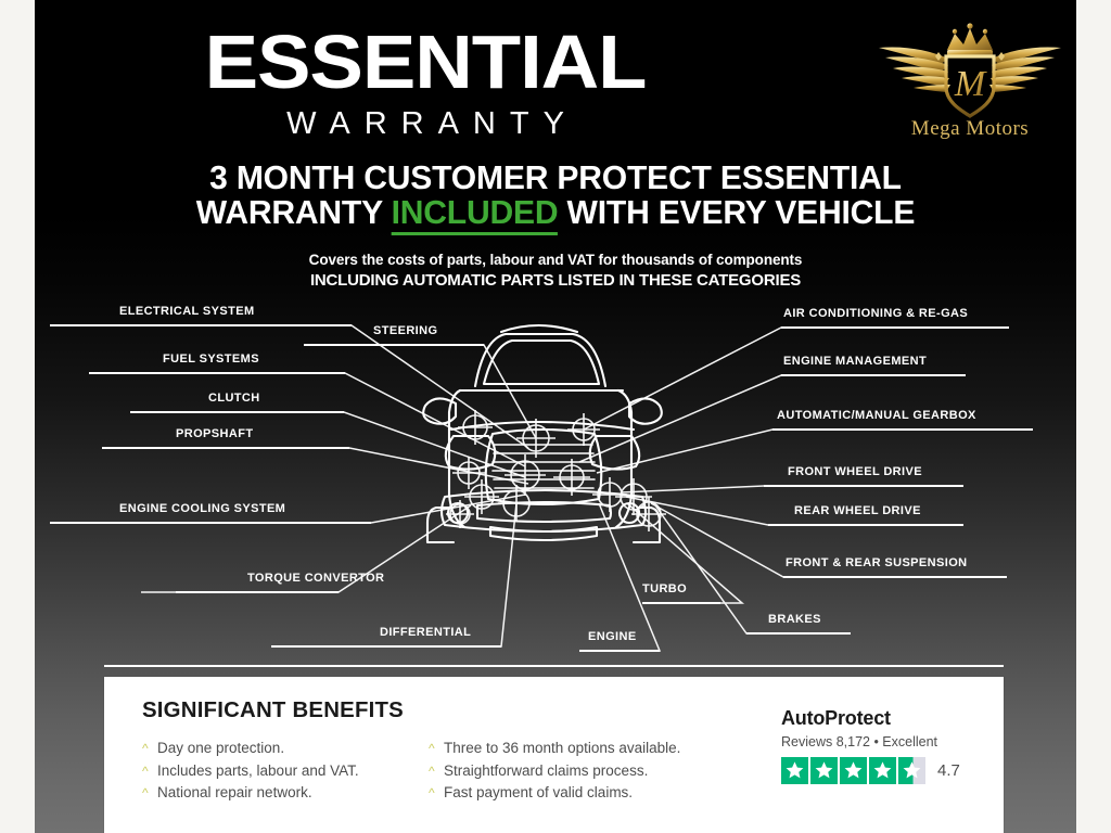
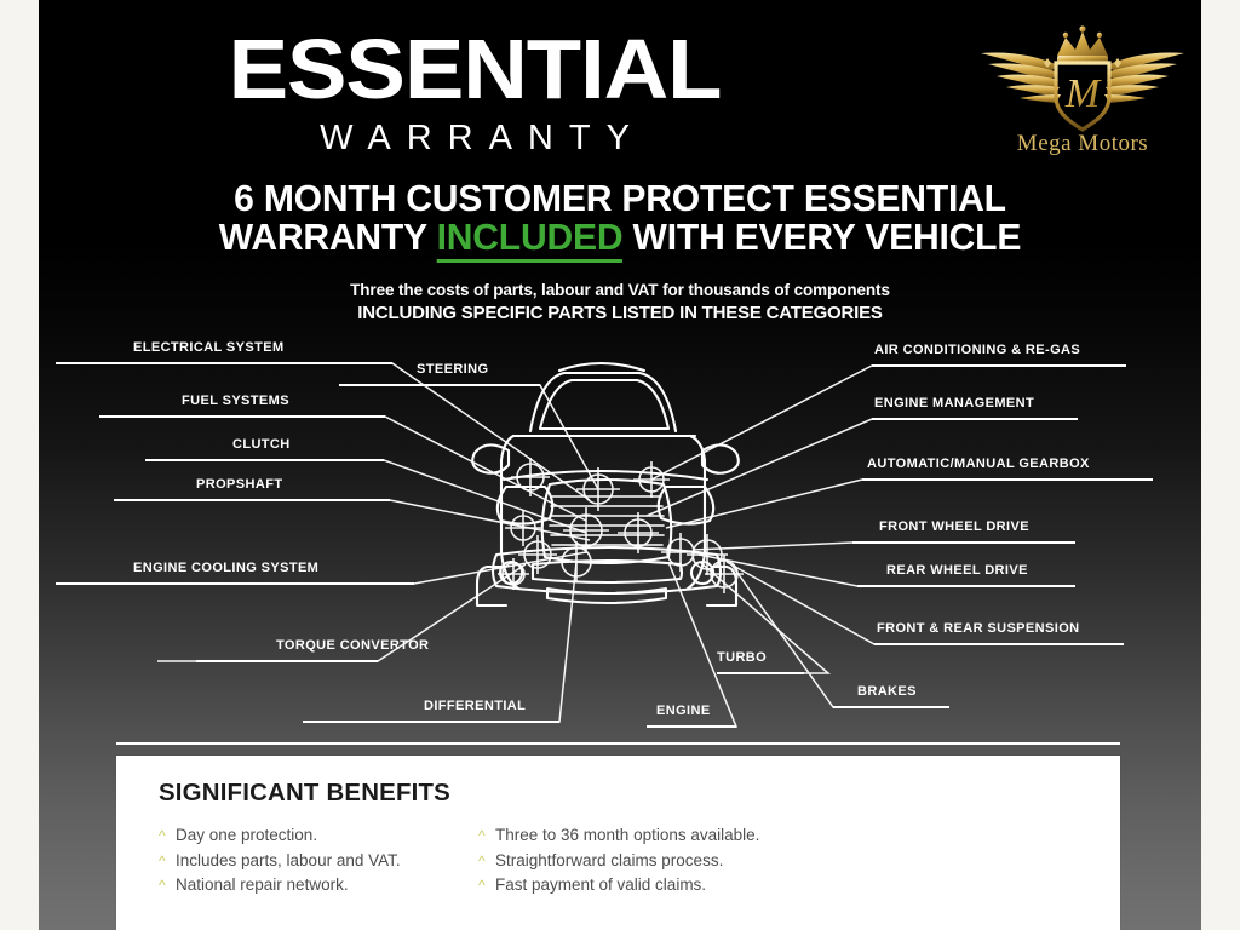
  ESSENTIAL
  WARRANTY
  M
  Mega Motors
- 3 MONTH CUSTOMER PROTECT ESSENTIAL
+ 6 MONTH CUSTOMER PROTECT ESSENTIAL
  WARRANTY INCLUDED WITH EVERY VEHICLE
- Covers the costs of parts, labour and VAT for thousands of components
+ Three the costs of parts, labour and VAT for thousands of components
- INCLUDING AUTOMATIC PARTS LISTED IN THESE CATEGORIES
+ INCLUDING SPECIFIC PARTS LISTED IN THESE CATEGORIES
  ELECTRICAL SYSTEM
  FUEL SYSTEMS
  CLUTCH
  PROPSHAFT
  ENGINE COOLING SYSTEM
  TORQUE CONVERTOR
  DIFFERENTIAL
  STEERING
  ENGINE
  AIR CONDITIONING & RE-GAS
  ENGINE MANAGEMENT
  AUTOMATIC/MANUAL GEARBOX
  FRONT WHEEL DRIVE
  REAR WHEEL DRIVE
  FRONT & REAR SUSPENSION
  BRAKES
  TURBO
  SIGNIFICANT BENEFITS
  ^
  Day one protection.
  ^
  Includes parts, labour and VAT.
  ^
  National repair network.
  ^
  Three to 36 month options available.
  ^
  Straightforward claims process.
  ^
  Fast payment of valid claims.
- AutoProtect
- Reviews 8,172 • Excellent
- 4.7
